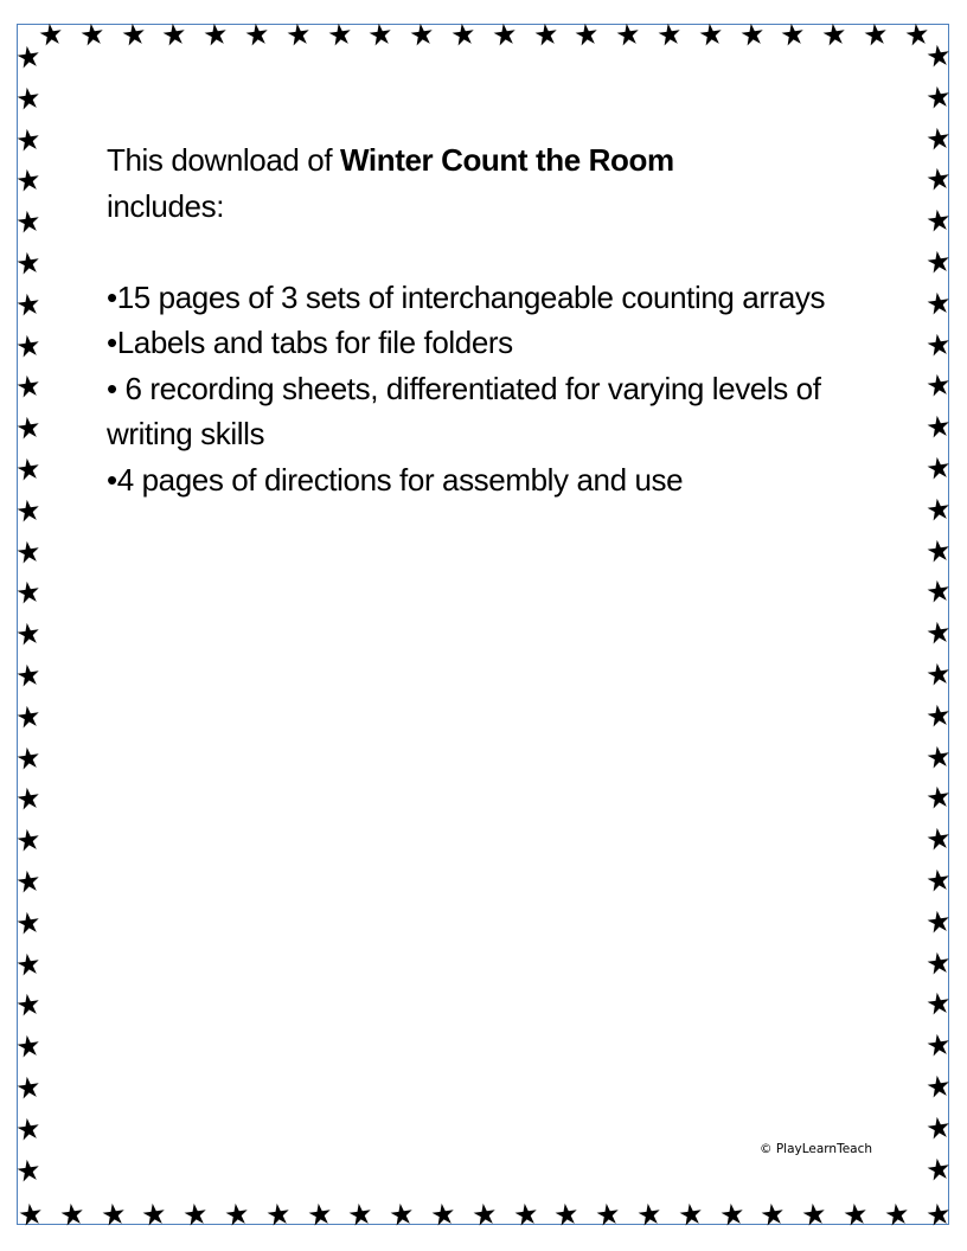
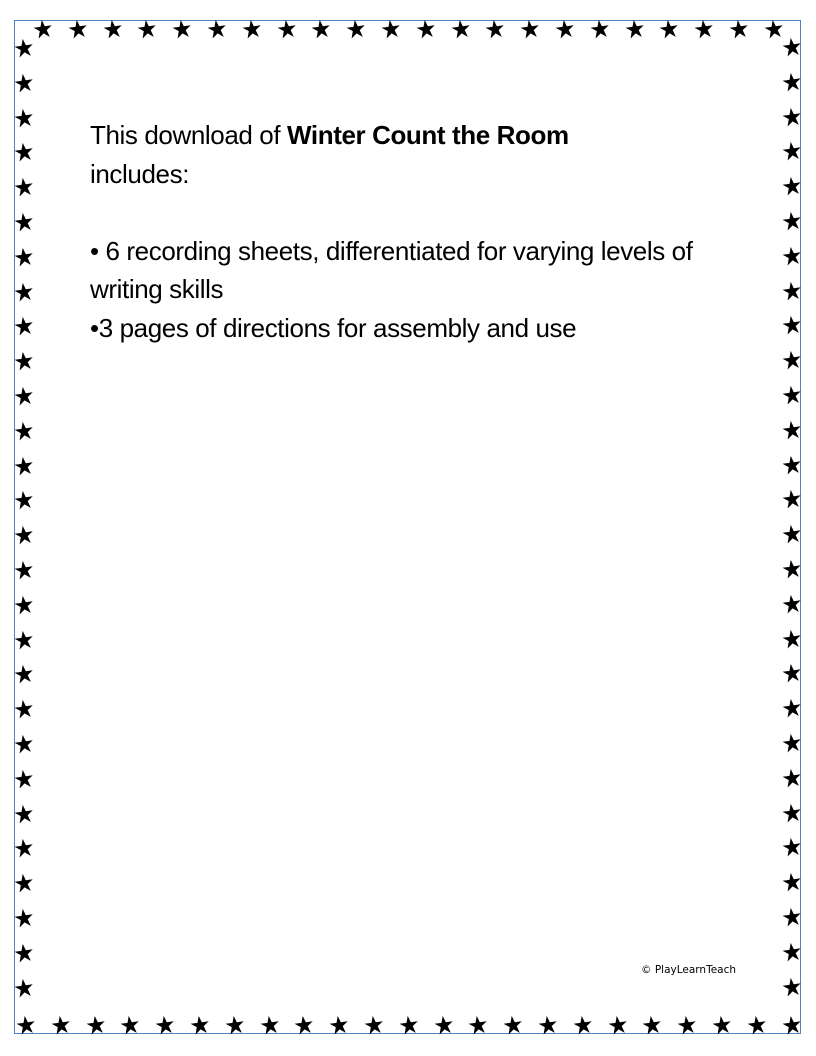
  This download of Winter Count the Room
  includes:
- •15 pages of 3 sets of interchangeable counting arrays
- •Labels and tabs for file folders
  • 6 recording sheets, differentiated for varying levels of writing skills
- •4 pages of directions for assembly and use
+ •3 pages of directions for assembly and use
  © PlayLearnTeach
